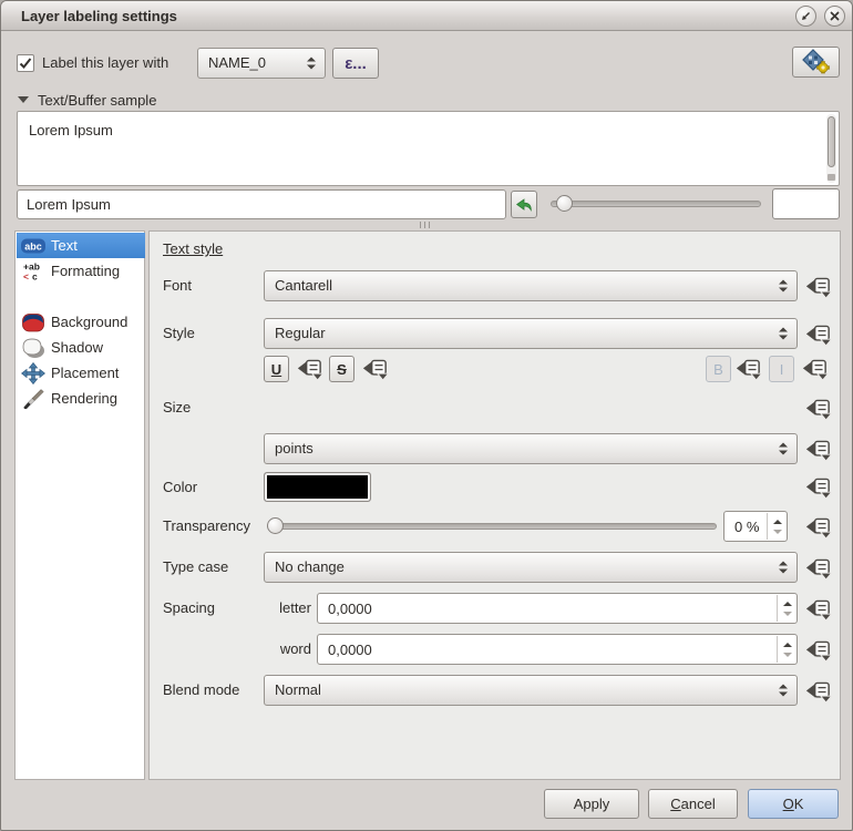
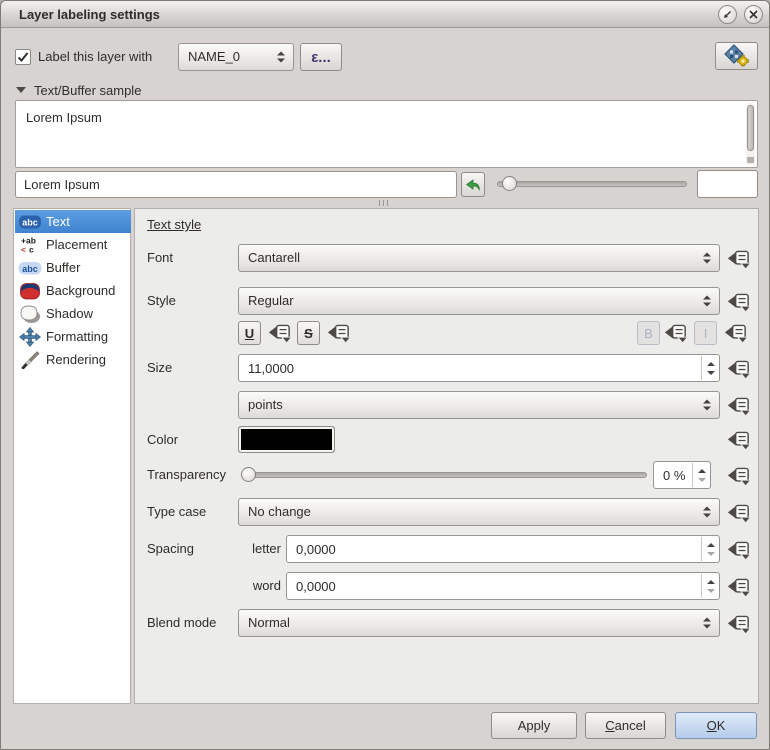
  Layer labeling settings
  Label this layer with
  NAME_0
  ε...
  Text/Buffer sample
  Lorem Ipsum
  Lorem Ipsum
  Text
- Formatting
+ Placement
+ Buffer
  Background
  Shadow
- Placement
+ Formatting
  Rendering
  Text style
  Font
  Cantarell
  Style
  Regular
  U
  S
  B
  I
  Size
+ 11,0000
  points
  Color
  Transparency
  0 %
  Type case
  No change
  Spacing
  letter
  0,0000
  word
  0,0000
  Blend mode
  Normal
  Apply
  Cancel
  OK
